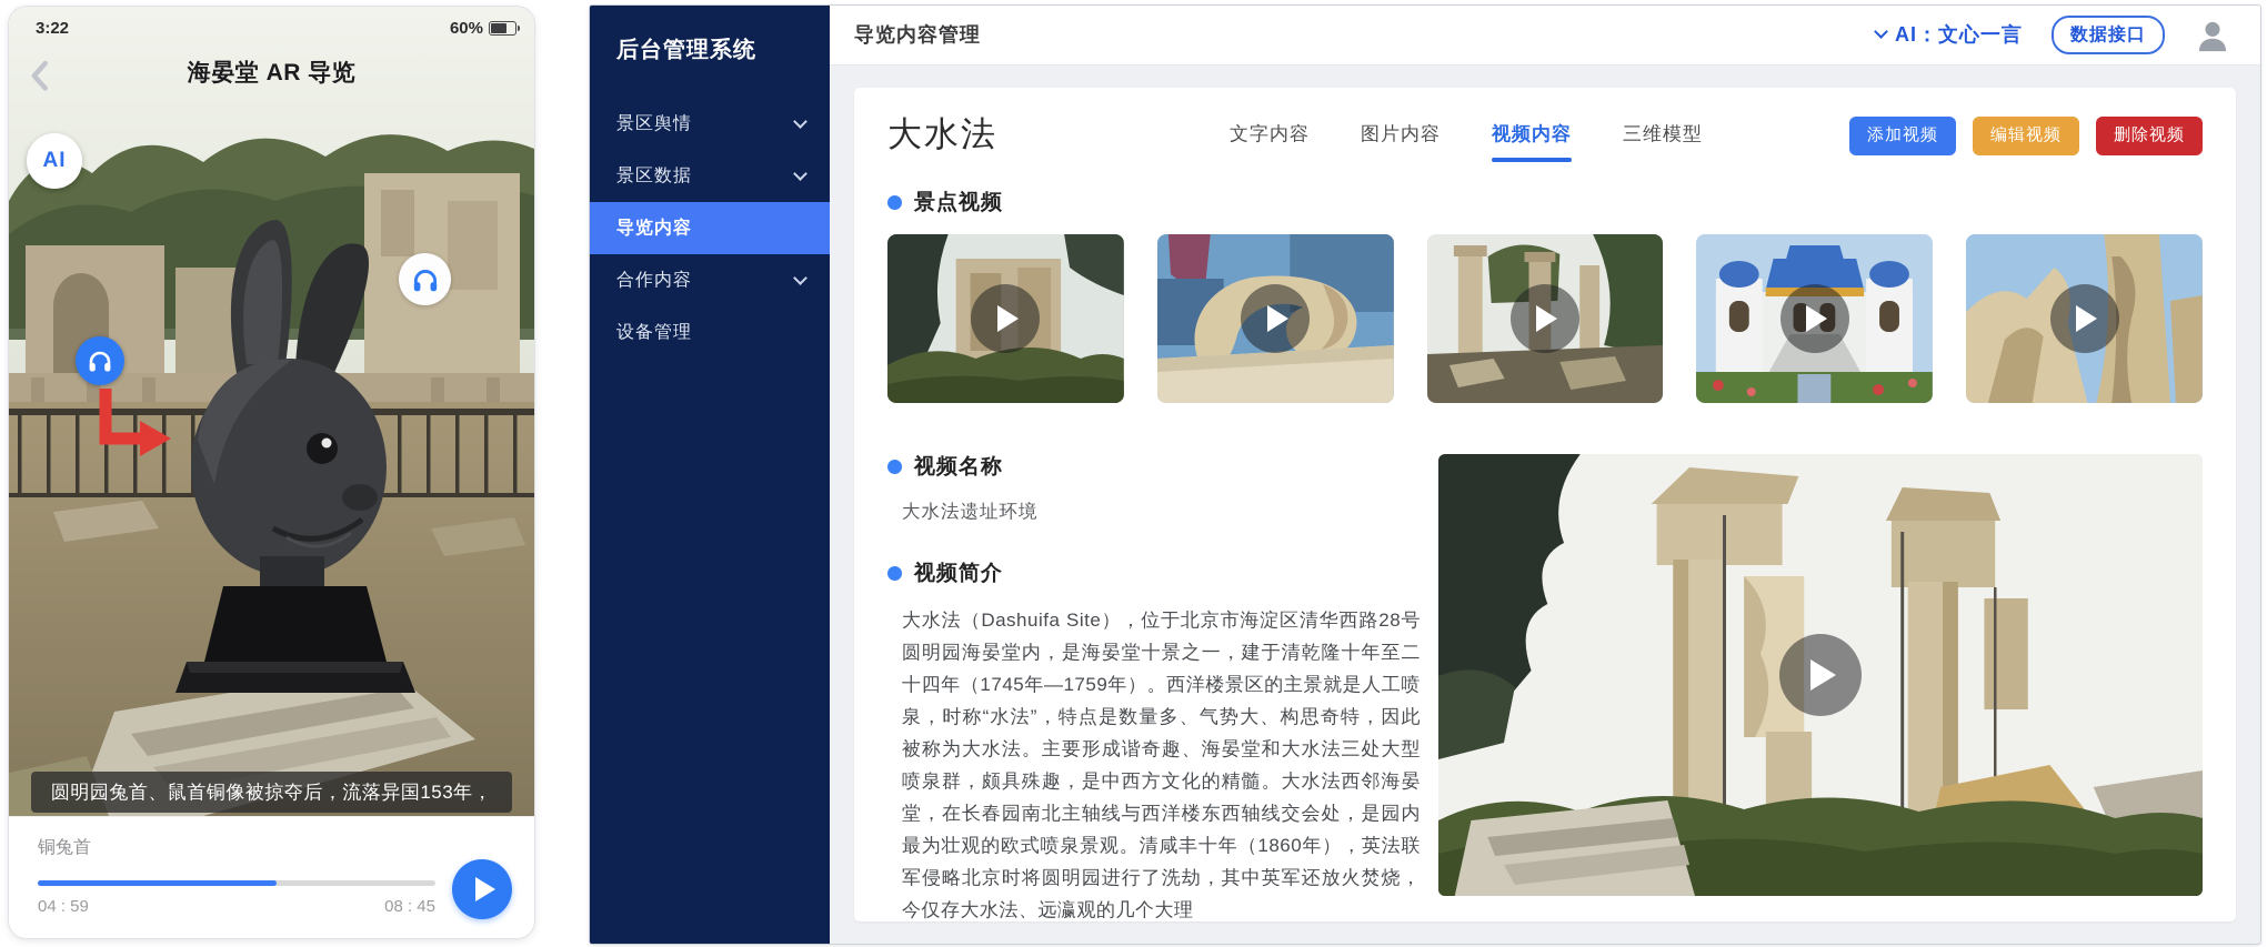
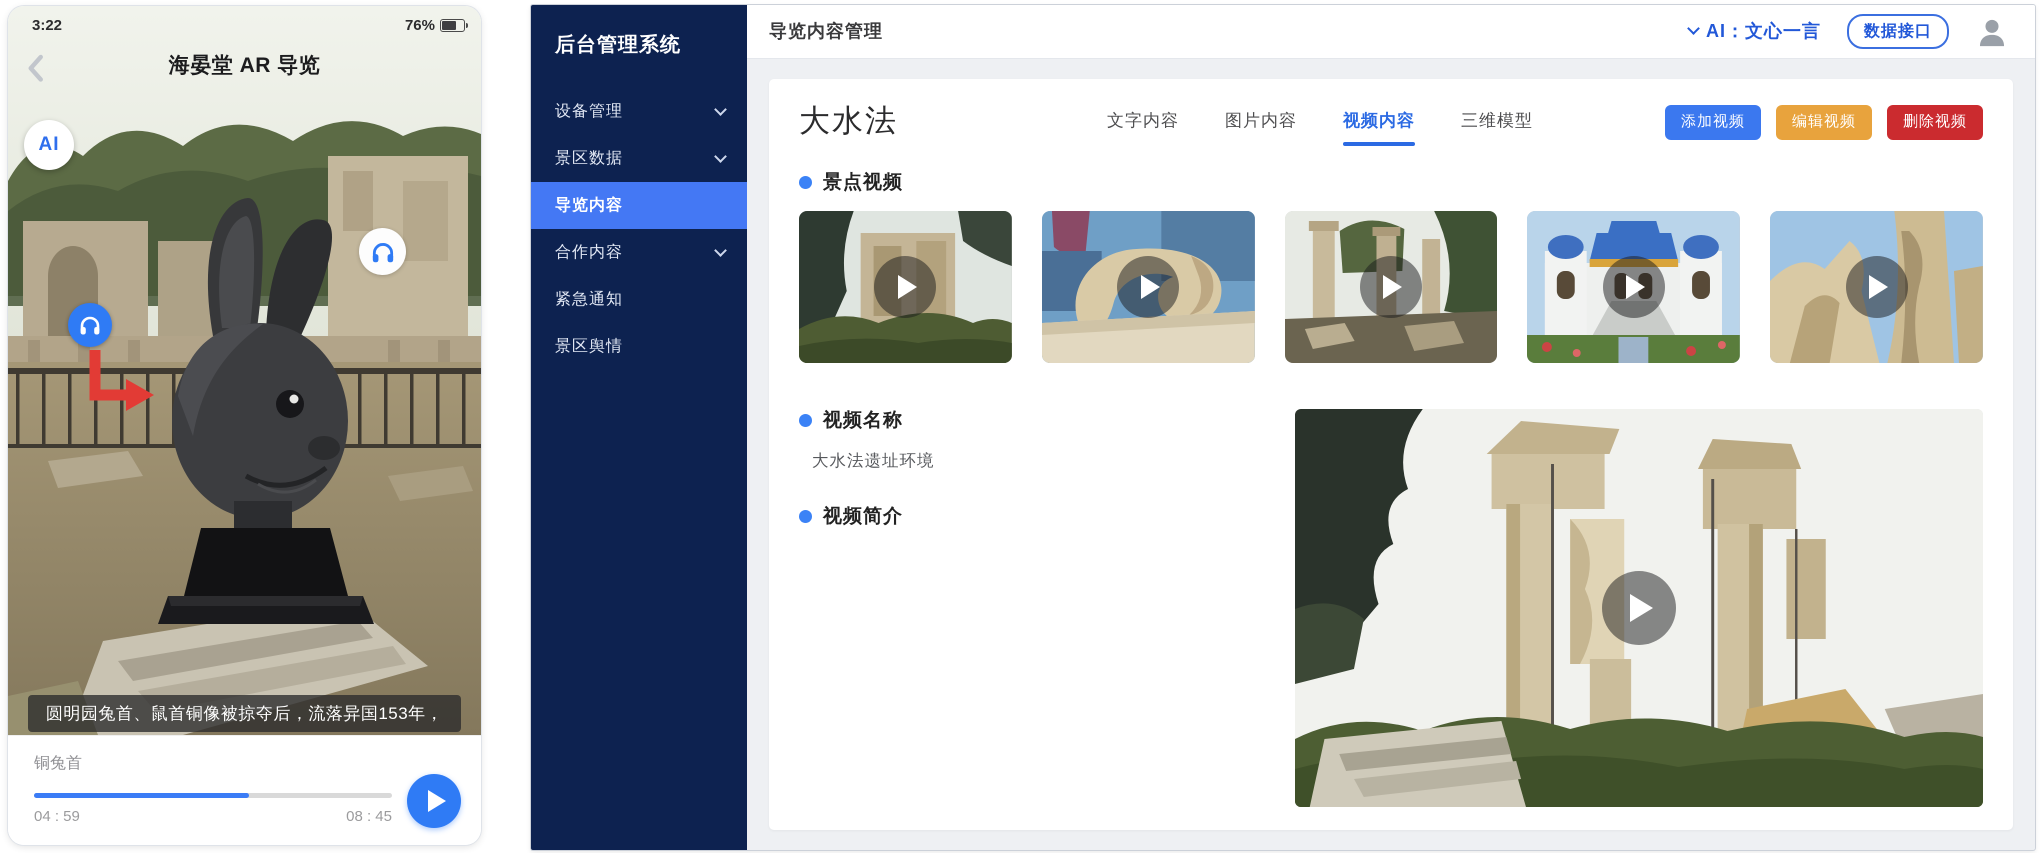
  3:22
- 60%
+ 76%
  海晏堂 AR 导览
  AI
  圆明园兔首、鼠首铜像被掠夺后，流落异国153年，
  铜兔首
  04 : 59
  08 : 45
  后台管理系统
- 景区舆情
+ 设备管理
  景区数据
  导览内容
  合作内容
+ 紧急通知
- 设备管理
+ 景区舆情
  导览内容管理
  AI：文心一言
  数据接口
  大水法
  文字内容
  图片内容
  视频内容
  三维模型
  添加视频
  编辑视频
  删除视频
  景点视频
  视频名称
  大水法遗址环境
  视频简介
- 大水法（Dashuifa Site），位于北京市海淀区清华西路28号圆明园海晏堂内，是海晏堂十景之一，建于清乾隆十年至二十四年（1745年—1759年）。西洋楼景区的主景就是人工喷泉，时称“水法”，特点是数量多、气势大、构思奇特，因此被称为大水法。主要形成谐奇趣、海晏堂和大水法三处大型喷泉群，颇具殊趣，是中西方文化的精髓。大水法西邻海晏堂，在长春园南北主轴线与西洋楼东西轴线交会处，是园内最为壮观的欧式喷泉景观。清咸丰十年（1860年），英法联军侵略北京时将圆明园进行了洗劫，其中英军还放火焚烧，今仅存大水法、远瀛观的几个大理
